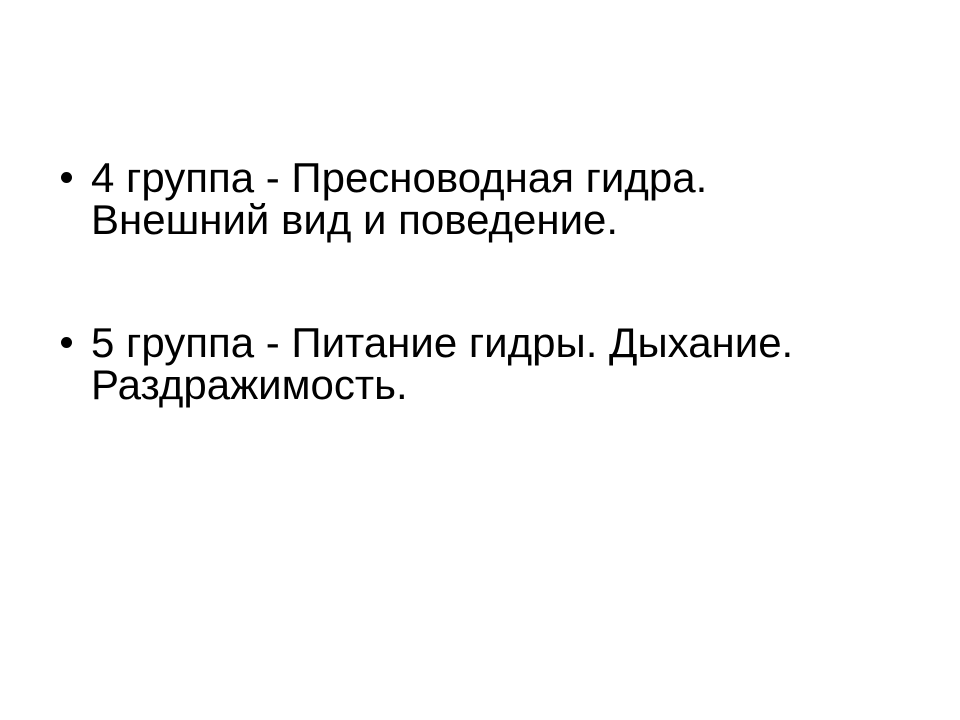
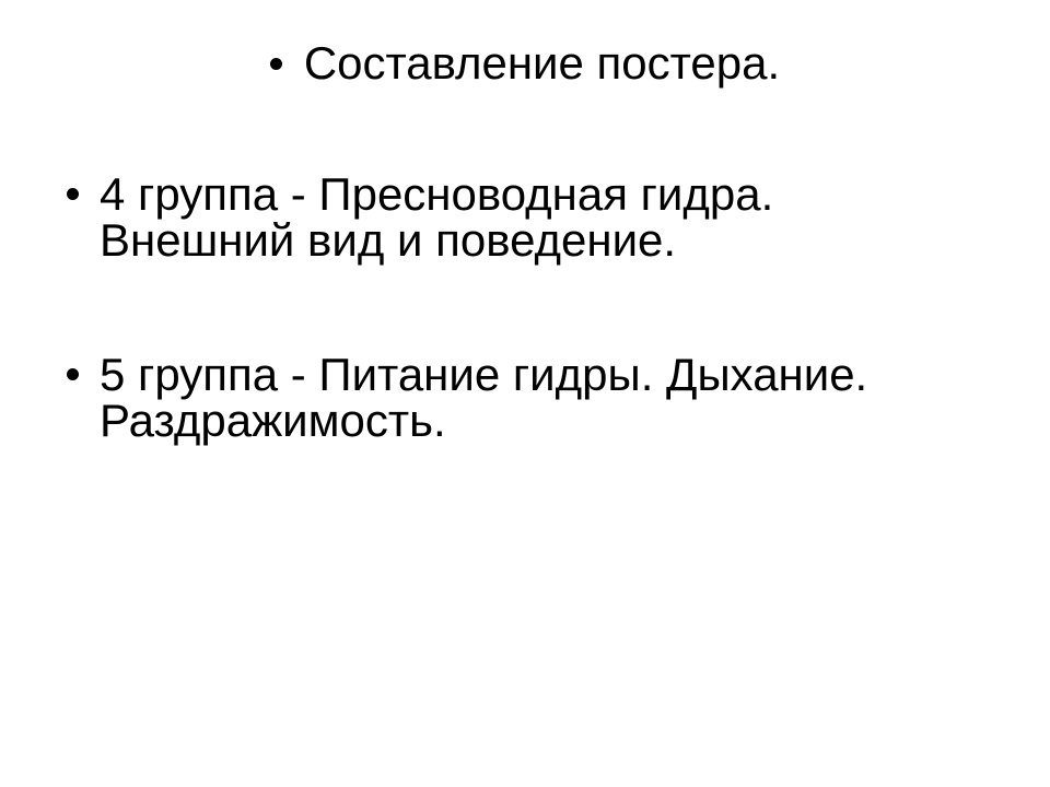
+ Составление постера.
  4 группа - Пресноводная гидра.
  Внешний вид и поведение.
  5 группа - Питание гидры. Дыхание.
  Раздражимость.
